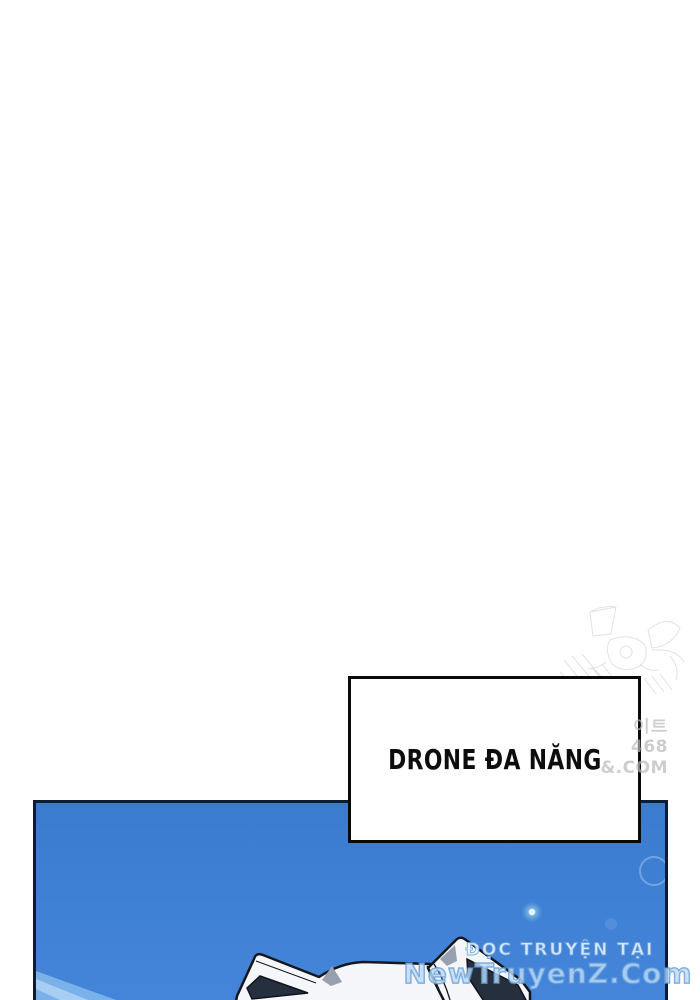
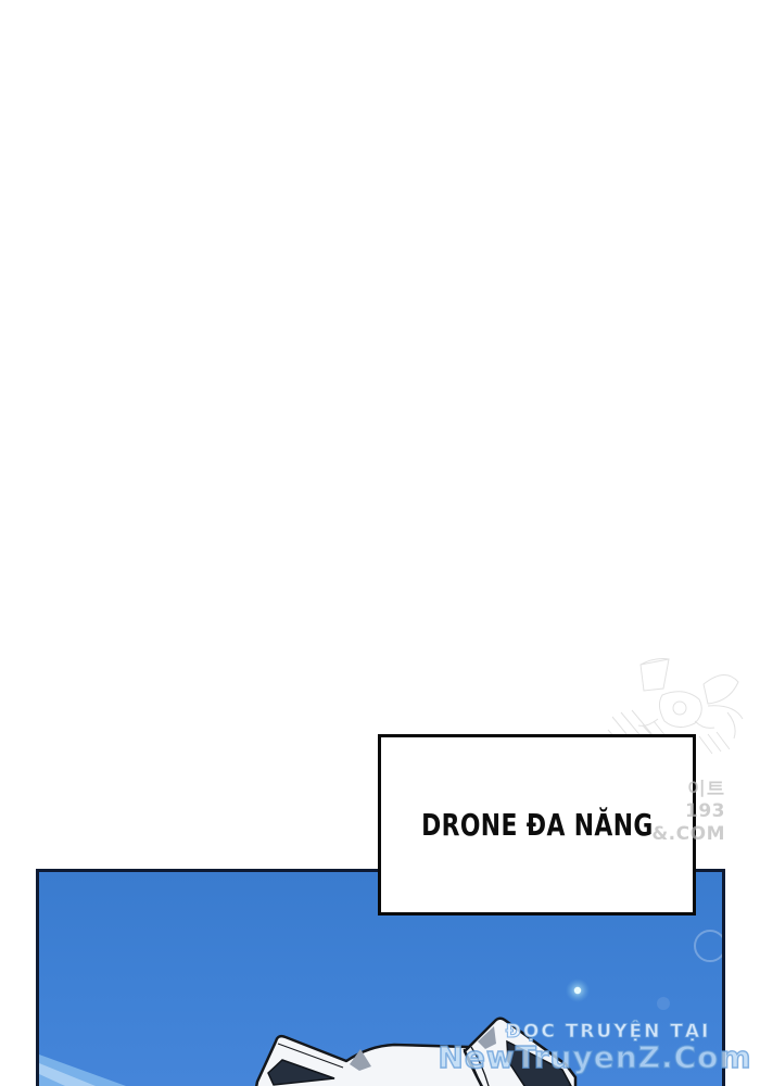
  이트
- 468
+ 193
  &.COM
  DRONE ĐA NĂNG
  ĐỌC TRUYỆN TẠI
  NewTruyenZ.Com
